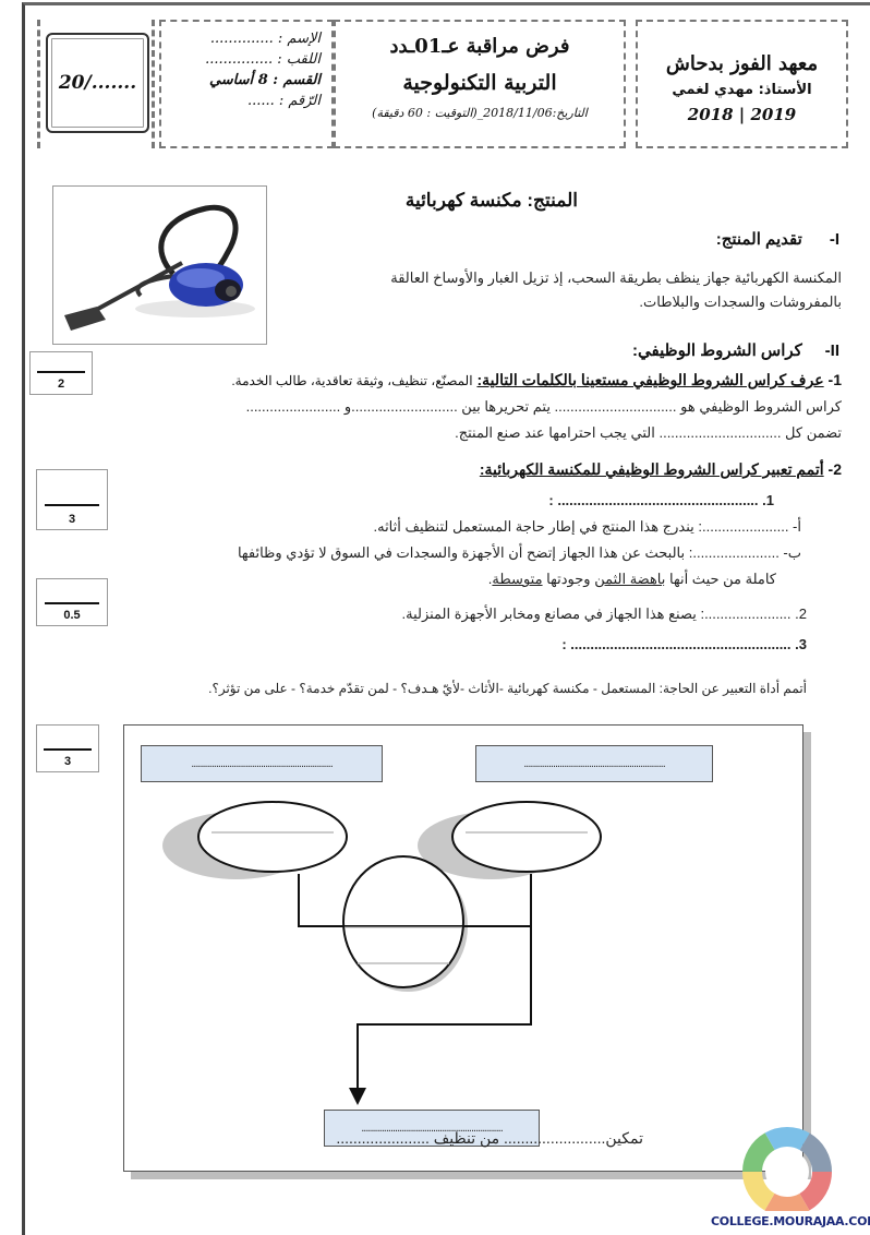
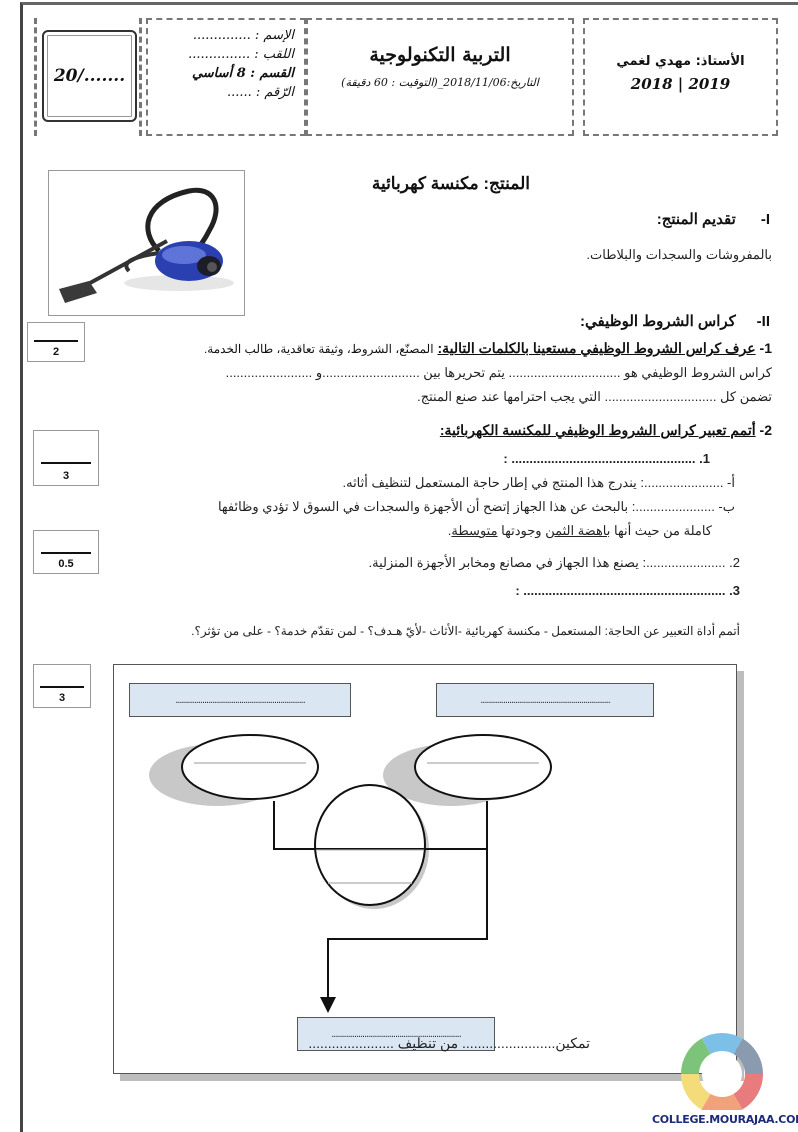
  20/.......
  الإسم : ..............
  اللقب : ...............
  القسم : 8 أساسي
  الرّقم : ......
- فرض مراقبة عـ01ـدد
  التربية التكنولوجية
  التاريخ:2018/11/06_(التوقيت : 60 دقيقة)
- معهد الفوز بدحاش
  الأستاذ: مهدي لغمي
  2019 | 2018
  المنتج: مكنسة كهربائية
  I- تقديم المنتج:
- المكنسة الكهربائية جهاز ينظف بطريقة السحب، إذ تزيل الغبار والأوساخ العالقة
  بالمفروشات والسجدات والبلاطات.
  II- كراس الشروط الوظيفي:
  2
- 1- عرف كراس الشروط الوظيفي مستعينا بالكلمات التالية: المصنّع، تنظيف، وثيقة تعاقدية، طالب الخدمة.
+ 1- عرف كراس الشروط الوظيفي مستعينا بالكلمات التالية: المصنّع، الشروط، وثيقة تعاقدية، طالب الخدمة.
  كراس الشروط الوظيفي هو ............................... يتم تحريرها بين ...........................و ........................
  تضمن كل ............................... التي يجب احترامها عند صنع المنتج.
  3
  2- أتمم تعبير كراس الشروط الوظيفي للمكنسة الكهربائية:
  1. ................................................... :
  أ- ......................: يندرج هذا المنتج في إطار حاجة المستعمل لتنظيف أثاثه.
  ب- ......................: بالبحث عن هذا الجهاز إتضح أن الأجهزة والسجدات في السوق لا تؤدي وظائفها
  كاملة من حيث أنها باهضة الثمن وجودتها متوسطة.
  0.5
  2. ......................: يصنع هذا الجهاز في مصانع ومخابر الأجهزة المنزلية.
  3. ........................................................ :
  أتمم أداة التعبير عن الحاجة: المستعمل - مكنسة كهربائية -الأثاث -لأيّ هـدف؟ - لمن تقدّم خدمة؟ - على من تؤثر؟.
  3
  ...............................................................
  ...............................................................
  ...............................................................
  تمكين........................ من تنظيف ......................
  COLLEGE.MOURAJAA.CO
